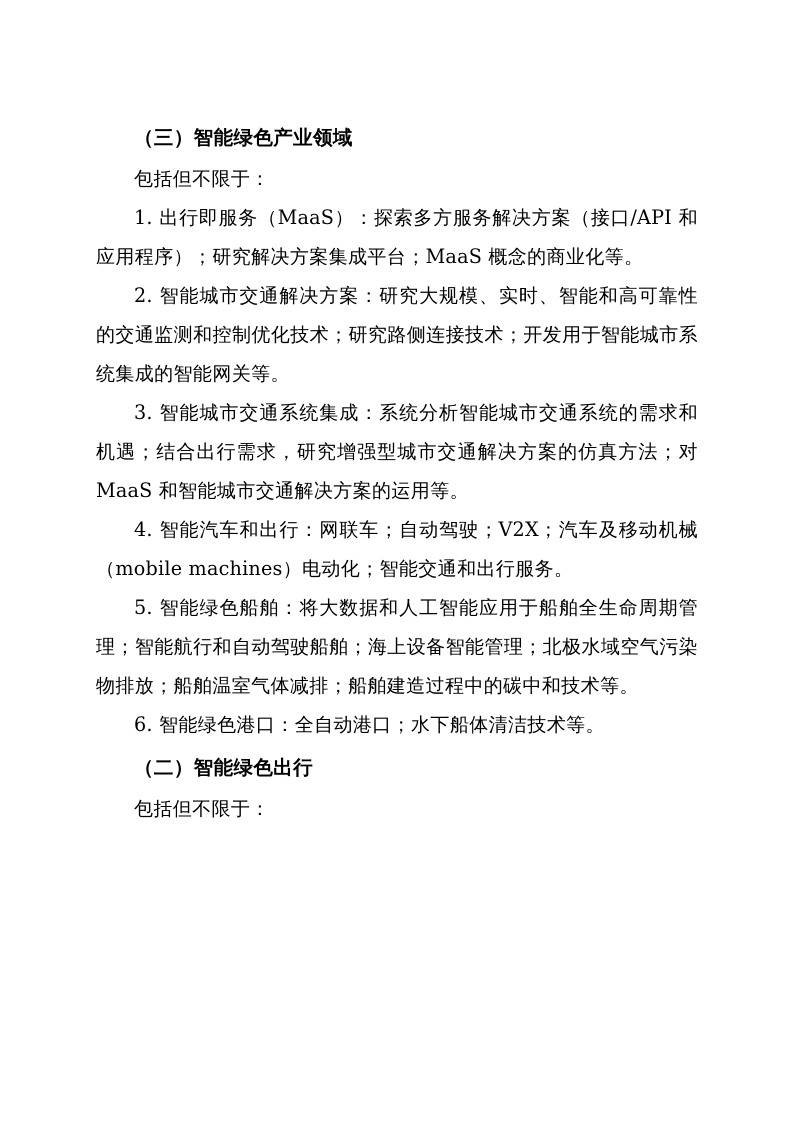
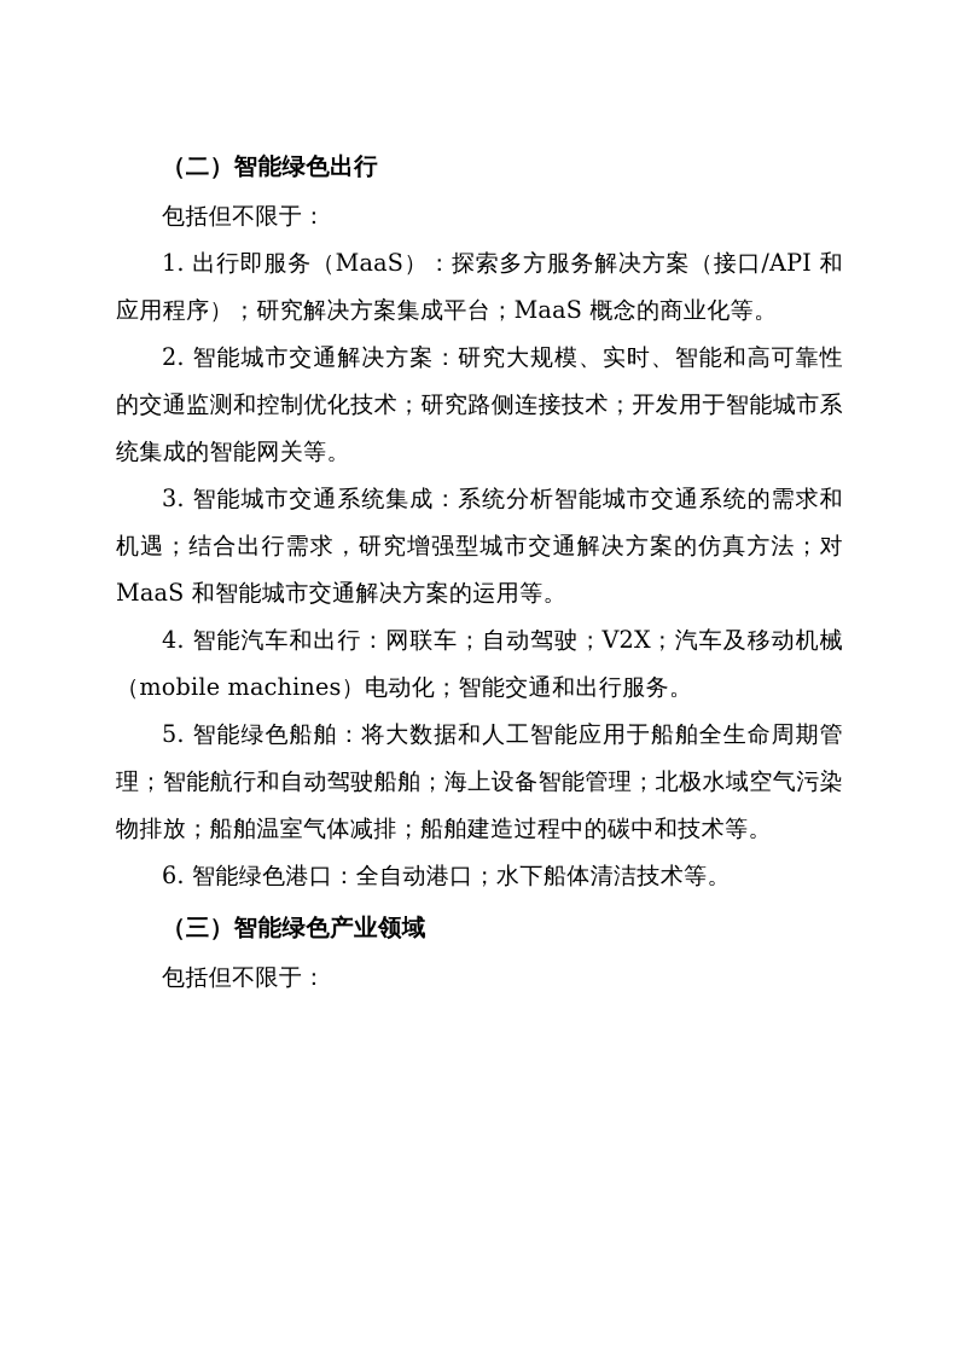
- （三）智能绿色产业领域
+ （二）智能绿色出行
  包括但不限于：
  1. 出行即服务（MaaS）：探索多方服务解决方案（接口/API 和应用程序）；研究解决方案集成平台；MaaS 概念的商业化等。
  2. 智能城市交通解决方案：研究大规模、实时、智能和高可靠性的交通监测和控制优化技术；研究路侧连接技术；开发用于智能城市系统集成的智能网关等。
  3. 智能城市交通系统集成：系统分析智能城市交通系统的需求和机遇；结合出行需求，研究增强型城市交通解决方案的仿真方法；对 MaaS 和智能城市交通解决方案的运用等。
  4. 智能汽车和出行：网联车；自动驾驶；V2X；汽车及移动机械（mobile machines）电动化；智能交通和出行服务。
  5. 智能绿色船舶：将大数据和人工智能应用于船舶全生命周期管理；智能航行和自动驾驶船舶；海上设备智能管理；北极水域空气污染物排放；船舶温室气体减排；船舶建造过程中的碳中和技术等。
  6. 智能绿色港口：全自动港口；水下船体清洁技术等。
- （二）智能绿色出行
+ （三）智能绿色产业领域
  包括但不限于：
